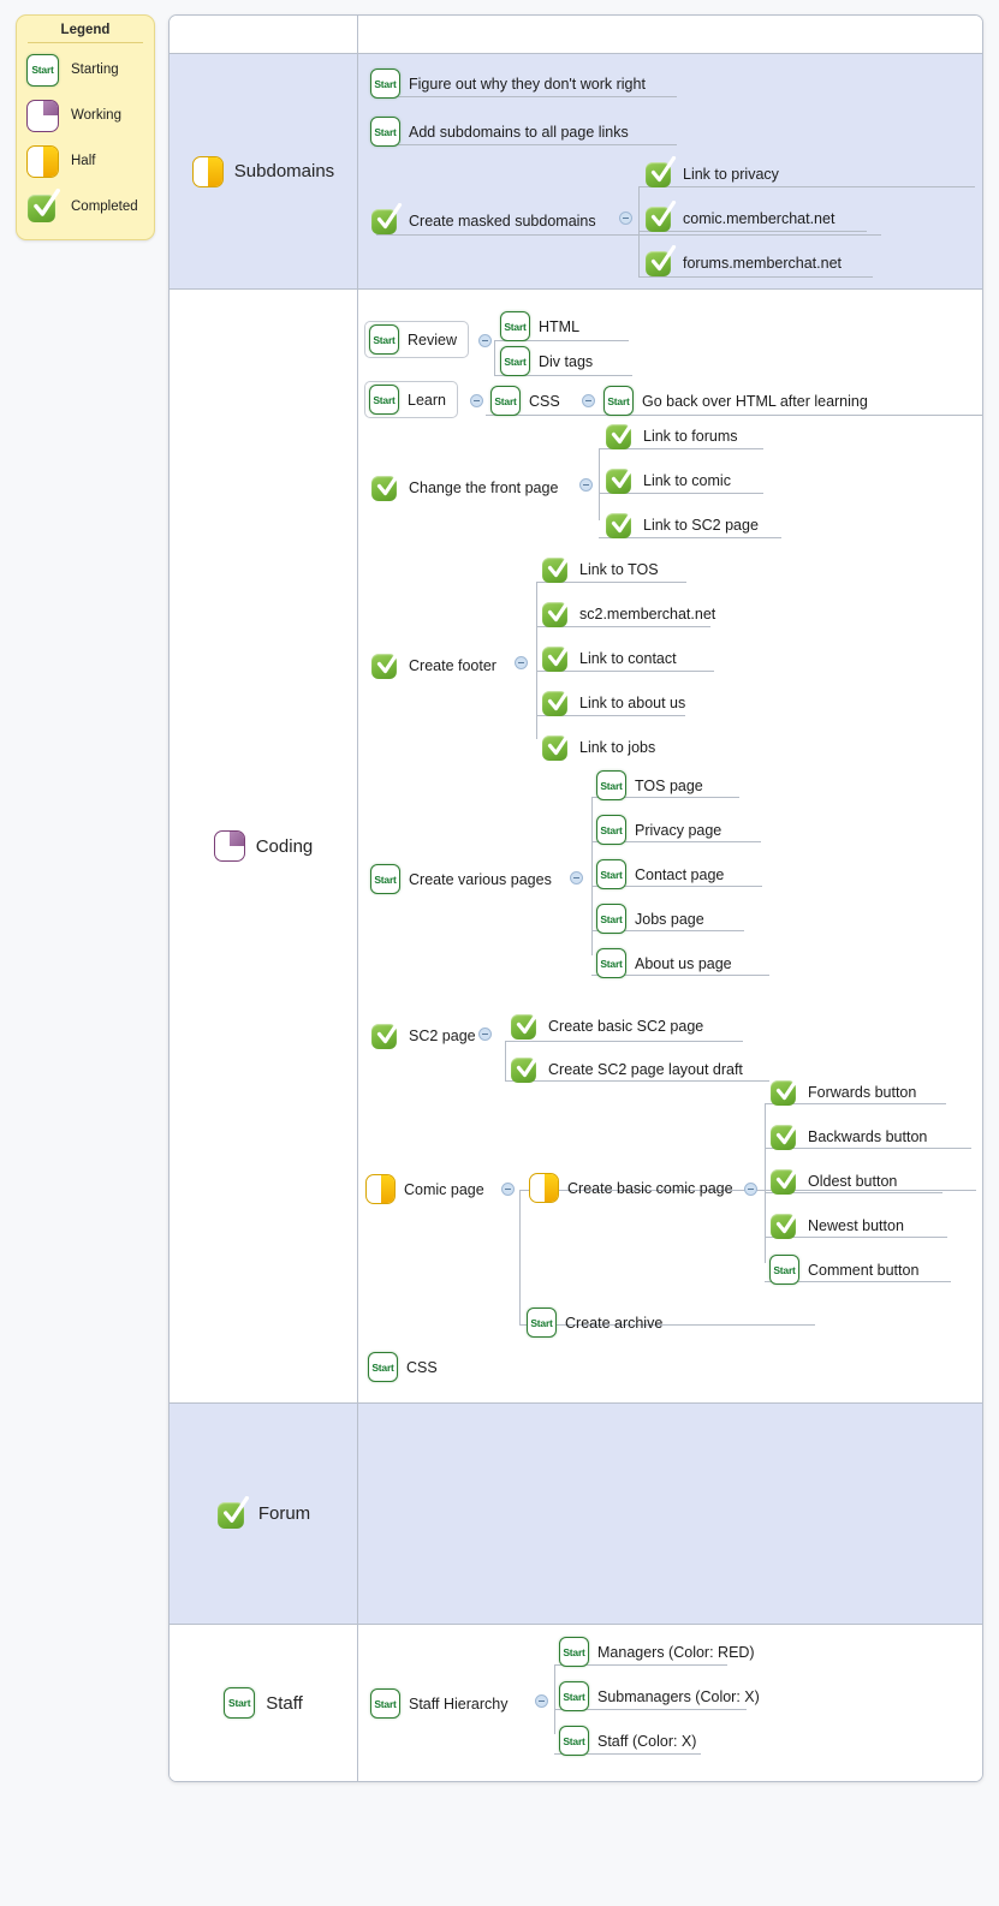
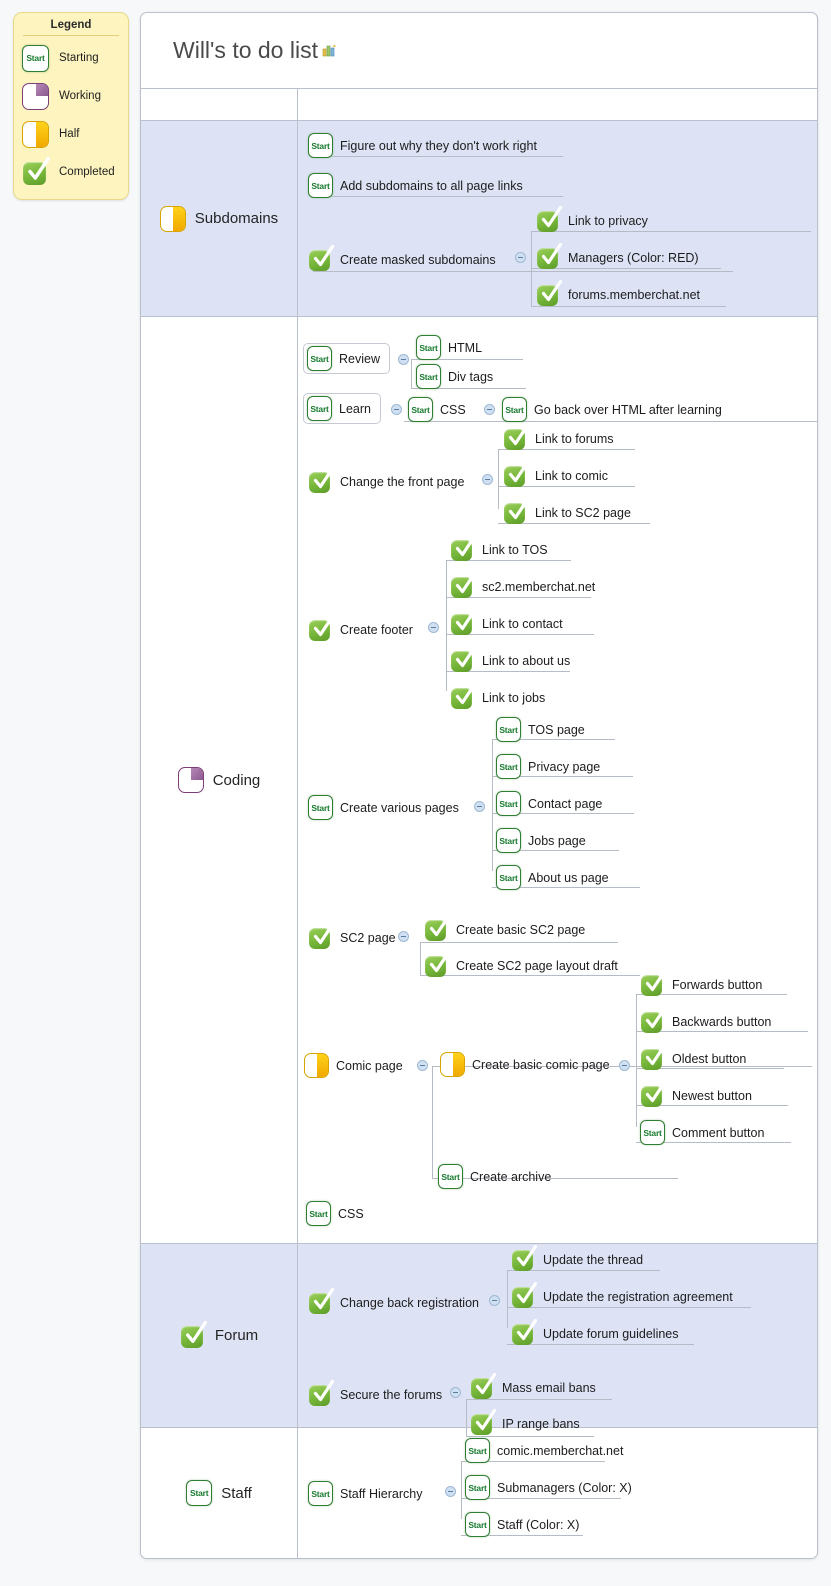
  Legend
  Start
  Starting
  Working
  Half
  Completed
+ Will's to do list
  Subdomains
  Start
  Figure out why they don't work right
  Start
  Add subdomains to all page links
  Create masked subdomains
  Link to privacy
- comic.memberchat.net
+ Managers (Color: RED)
  forums.memberchat.net
  Coding
  Start
  Review
  Start
  HTML
  Start
  Div tags
  Start
  Learn
  Start
  CSS
  Start
  Go back over HTML after learning
  Change the front page
  Link to forums
  Link to comic
  Link to SC2 page
  Create footer
  Link to TOS
  sc2.memberchat.net
  Link to contact
  Link to about us
  Link to jobs
  Start
  Create various pages
  Start
  TOS page
  Start
  Privacy page
  Start
  Contact page
  Start
  Jobs page
  Start
  About us page
  SC2 page
  Create basic SC2 page
  Create SC2 page layout draft
  Comic page
  Create basic comic page
  Forwards button
  Backwards button
  Oldest button
  Newest button
  Start
  Comment button
  Start
  Create archive
  Start
  CSS
  Forum
+ Change back registration
+ Update the thread
+ Update the registration agreement
+ Update forum guidelines
+ Secure the forums
+ Mass email bans
+ IP range bans
  Start
  Staff
  Start
  Staff Hierarchy
  Start
- Managers (Color: RED)
+ comic.memberchat.net
  Start
  Submanagers (Color: X)
  Start
  Staff (Color: X)
